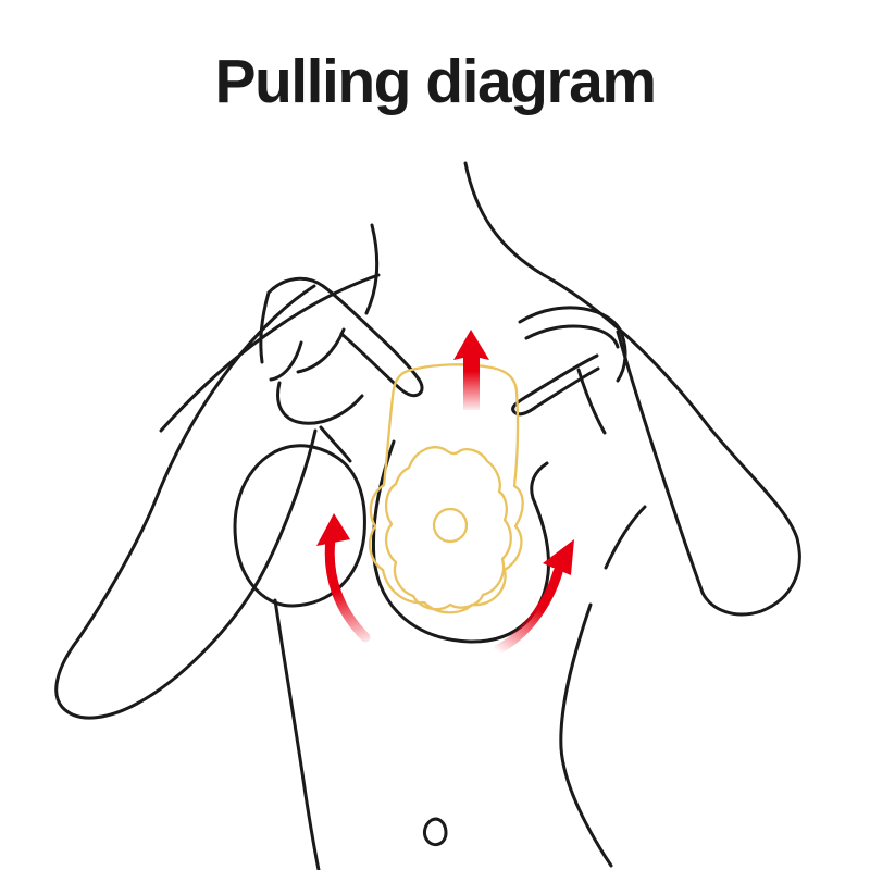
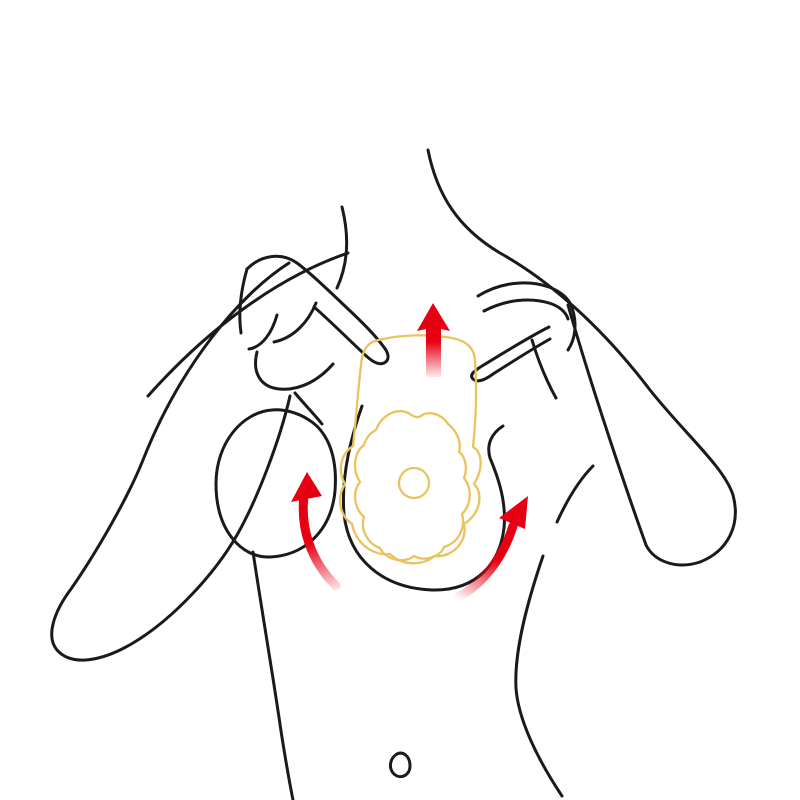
- Pulling diagram
